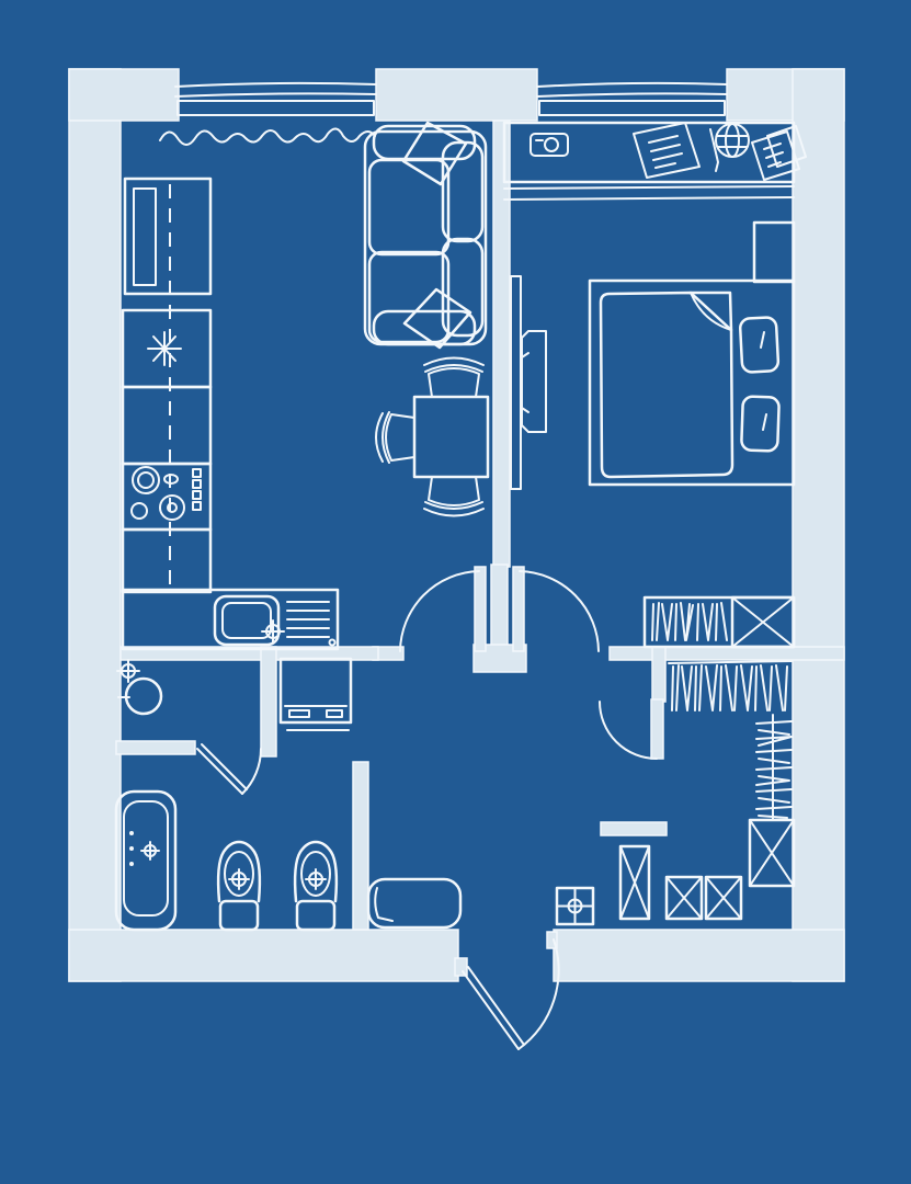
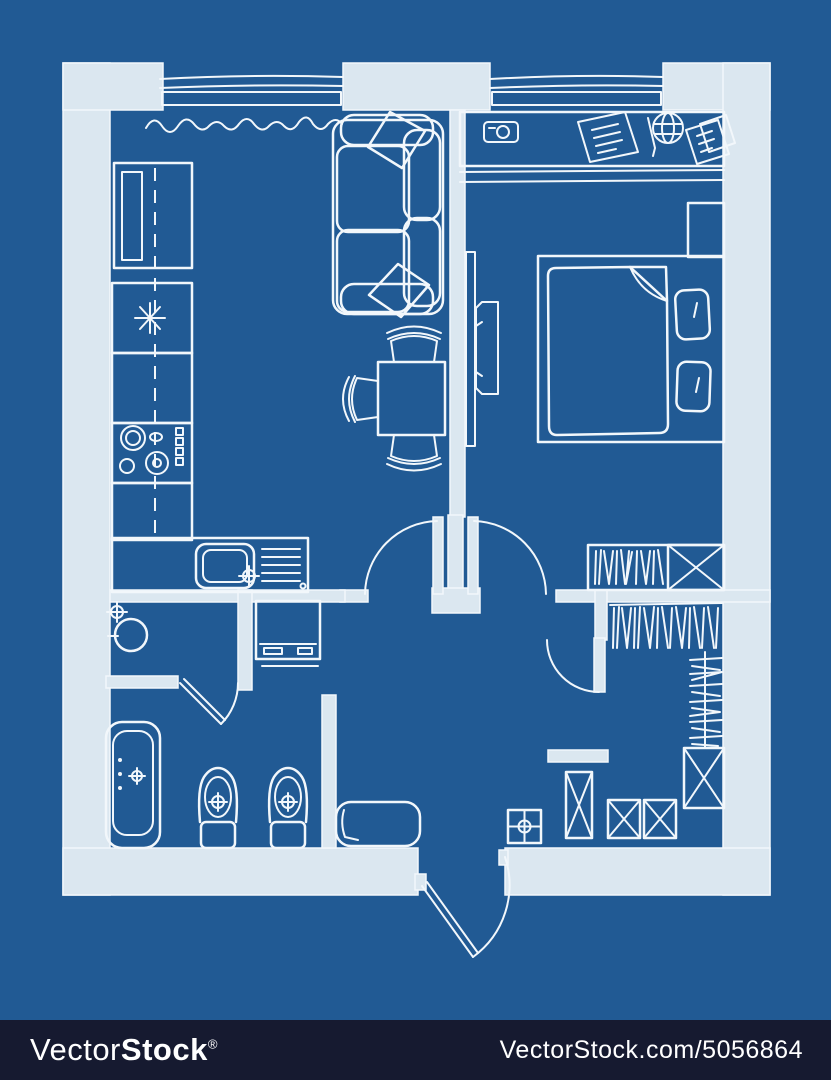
+ VectorStock®
+ VectorStock.com/5056864
